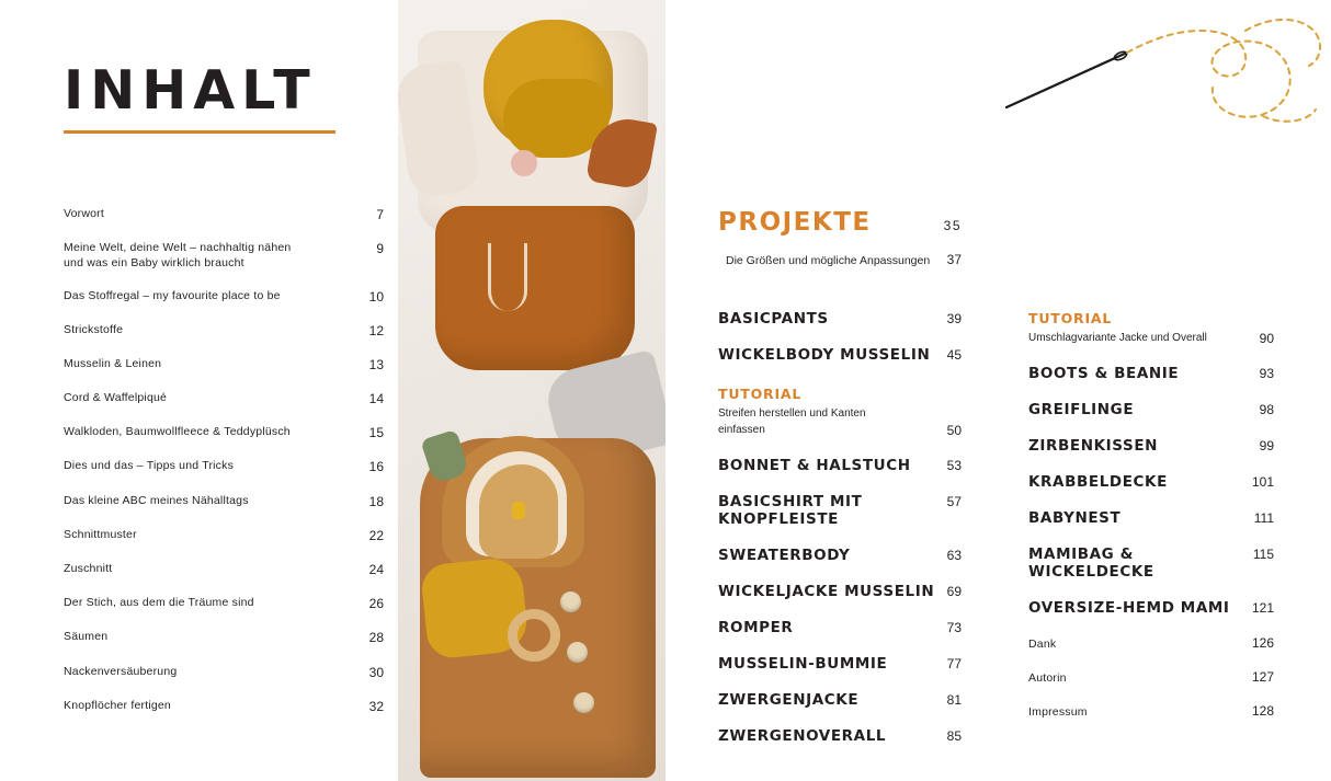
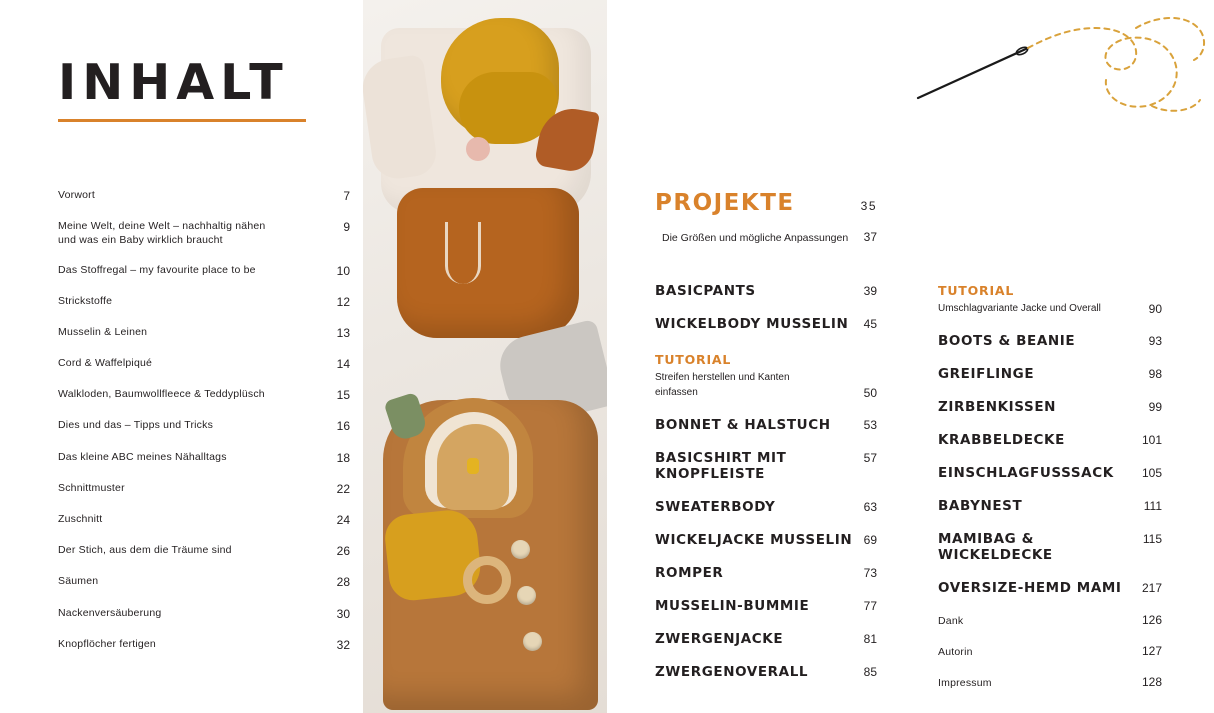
  INHALT
  Vorwort
  7
  Meine Welt, deine Welt – nachhaltig nähen und was ein Baby wirklich braucht
  9
  Das Stoffregal – my favourite place to be
  10
  Strickstoffe
  12
  Musselin & Leinen
  13
  Cord & Waffelpiqué
  14
  Walkloden, Baumwollfleece & Teddyplüsch
  15
  Dies und das – Tipps und Tricks
  16
  Das kleine ABC meines Nähalltags
  18
  Schnittmuster
  22
  Zuschnitt
  24
  Der Stich, aus dem die Träume sind
  26
  Säumen
  28
  Nackenversäuberung
  30
  Knopflöcher fertigen
  32
  PROJEKTE
  35
  Die Größen und mögliche Anpassungen
  37
  BASICPANTS
  39
  WICKELBODY MUSSELIN
  45
  TUTORIAL
  Streifen herstellen und Kanten einfassen
  50
  BONNET & HALSTUCH
  53
  BASICSHIRT MIT KNOPFLEISTE
  57
  SWEATERBODY
  63
  WICKELJACKE MUSSELIN
  69
  ROMPER
  73
  MUSSELIN-BUMMIE
  77
  ZWERGENJACKE
  81
  ZWERGENOVERALL
  85
  TUTORIAL
  Umschlagvariante Jacke und Overall
  90
  BOOTS & BEANIE
  93
  GREIFLINGE
  98
  ZIRBENKISSEN
  99
  KRABBELDECKE
  101
+ EINSCHLAGFUSSSACK
+ 105
  BABYNEST
  111
  MAMIBAG & WICKELDECKE
  115
  OVERSIZE-HEMD MAMI
- 121
+ 217
  Dank
  126
  Autorin
  127
  Impressum
  128
